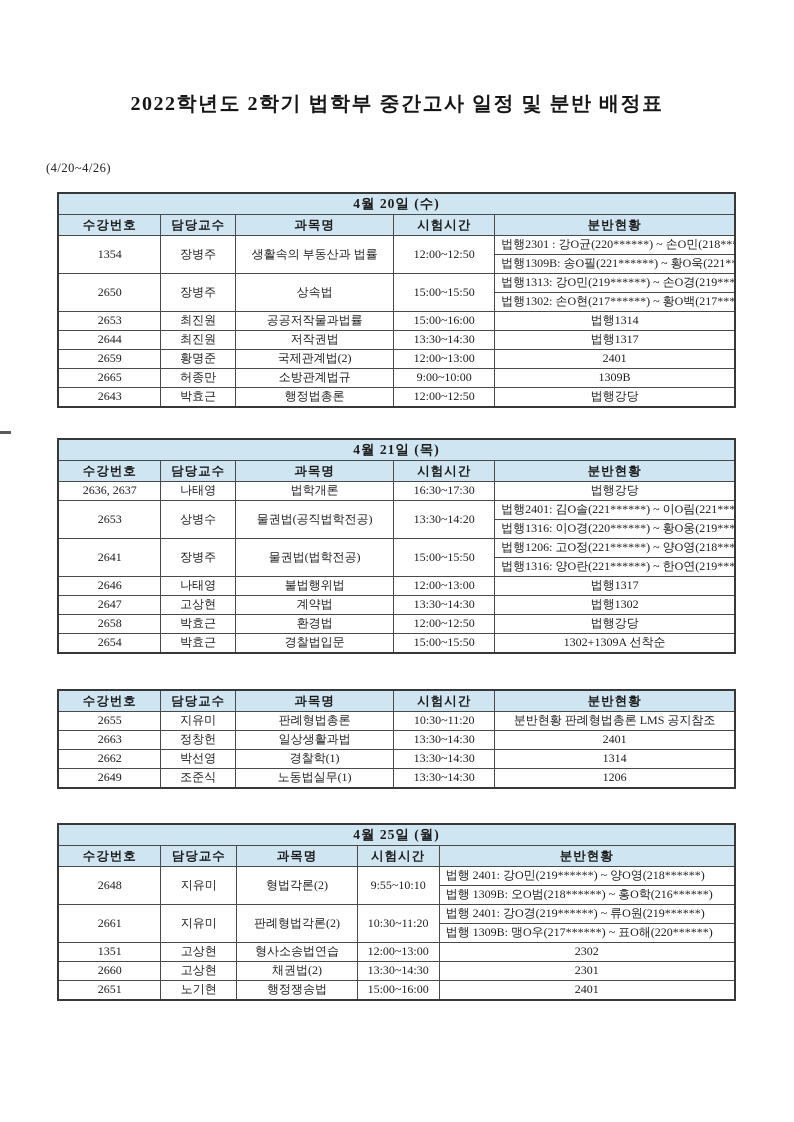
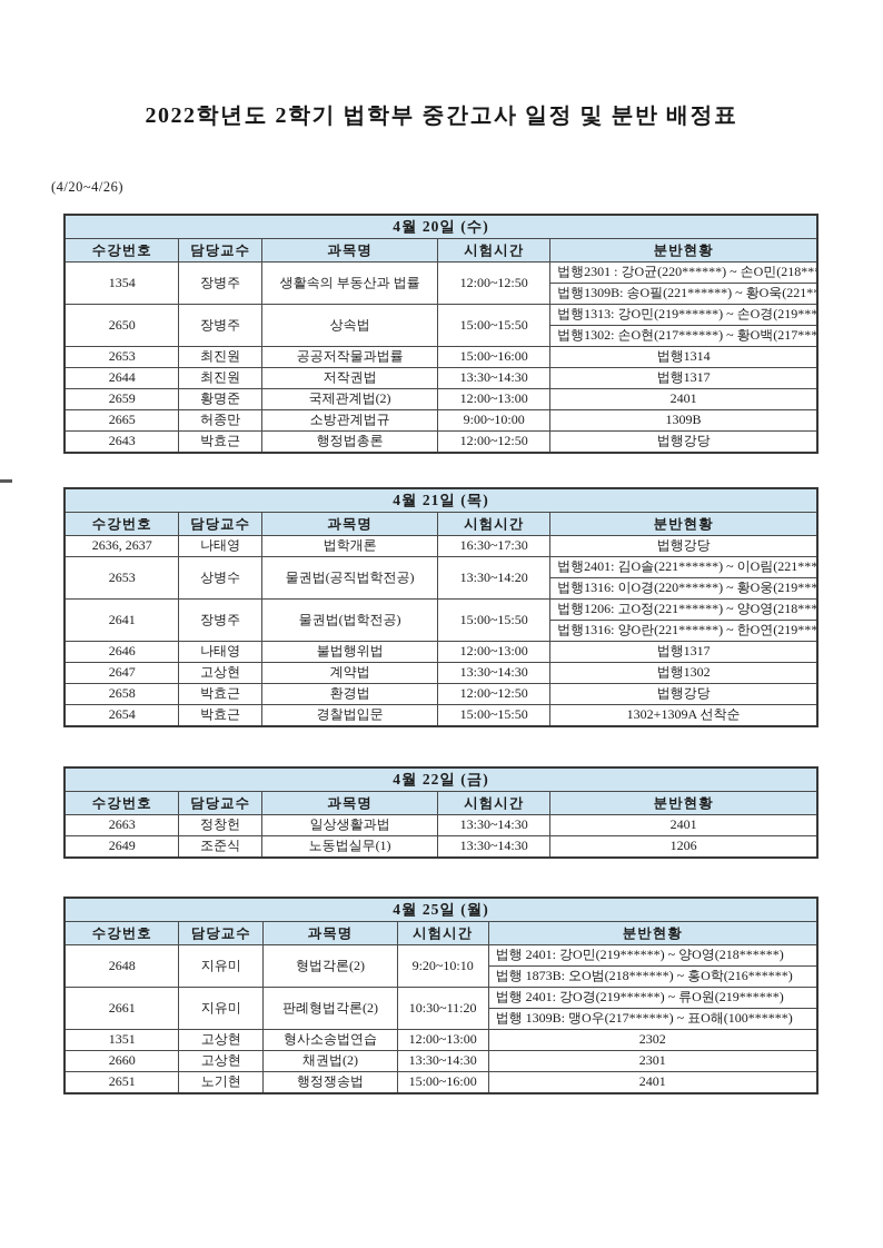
  2022학년도 2학기 법학부 중간고사 일정 및 분반 배정표
  (4/20~4/26)
  4월 20일 (수)
  수강번호	담당교수	과목명	시험시간	분반현황
  1354	장병주	생활속의 부동산과 법률	12:00~12:50	법행2301 : 강O균(220******) ~ 손O민(218**
  법행1309B: 송O필(221******) ~ 황O욱(221**
  2650	장병주	상속법	15:00~15:50	법행1313: 강O민(219******) ~ 손O경(219***
  법행1302: 손O현(217******) ~ 황O백(217***
  2653	최진원	공공저작물과법률	15:00~16:00	법행1314
  2644	최진원	저작권법	13:30~14:30	법행1317
  2659	황명준	국제관계법(2)	12:00~13:00	2401
  2665	허종만	소방관계법규	9:00~10:00	1309B
  2643	박효근	행정법총론	12:00~12:50	법행강당
  4월 21일 (목)
  수강번호	담당교수	과목명	시험시간	분반현황
  2636, 2637	나태영	법학개론	16:30~17:30	법행강당
  2653	상병수	물권법(공직법학전공)	13:30~14:20	법행2401: 김O솔(221******) ~ 이O림(221***
  법행1316: 이O경(220******) ~ 황O웅(219***
  2641	장병주	물권법(법학전공)	15:00~15:50	법행1206: 고O정(221******) ~ 양O영(218***
  법행1316: 양O란(221******) ~ 한O연(219***
  2646	나태영	불법행위법	12:00~13:00	법행1317
  2647	고상현	계약법	13:30~14:30	법행1302
  2658	박효근	환경법	12:00~12:50	법행강당
  2654	박효근	경찰법입문	15:00~15:50	1302+1309A 선착순
+ 4월 22일 (금)
  수강번호	담당교수	과목명	시험시간	분반현황
- 2655	지유미	판례형법총론	10:30~11:20	분반현황 판례형법총론 LMS 공지참조
  2663	정창헌	일상생활과법	13:30~14:30	2401
- 2662	박선영	경찰학(1)	13:30~14:30	1314
  2649	조준식	노동법실무(1)	13:30~14:30	1206
  4월 25일 (월)
  수강번호	담당교수	과목명	시험시간	분반현황
- 2648	지유미	형법각론(2)	9:55~10:10	법행 2401: 강O민(219******) ~ 양O영(218******)
+ 2648	지유미	형법각론(2)	9:20~10:10	법행 2401: 강O민(219******) ~ 양O영(218******)
- 법행 1309B: 오O범(218******) ~ 홍O학(216******)
+ 법행 1873B: 오O범(218******) ~ 홍O학(216******)
  2661	지유미	판례형법각론(2)	10:30~11:20	법행 2401: 강O경(219******) ~ 류O원(219******)
- 법행 1309B: 맹O우(217******) ~ 표O해(220******)
+ 법행 1309B: 맹O우(217******) ~ 표O해(100******)
  1351	고상현	형사소송법연습	12:00~13:00	2302
  2660	고상현	채권법(2)	13:30~14:30	2301
  2651	노기현	행정쟁송법	15:00~16:00	2401
